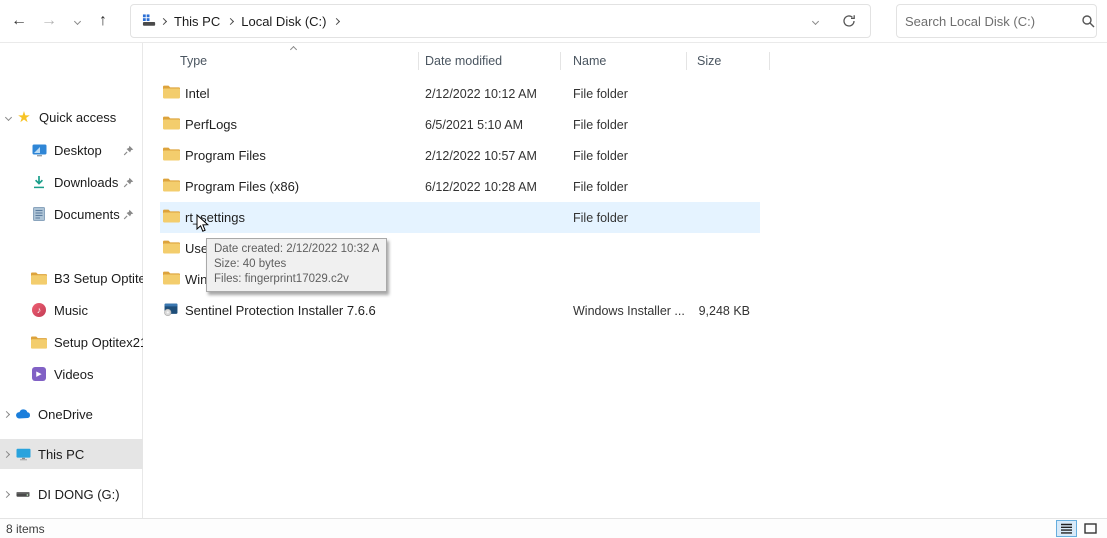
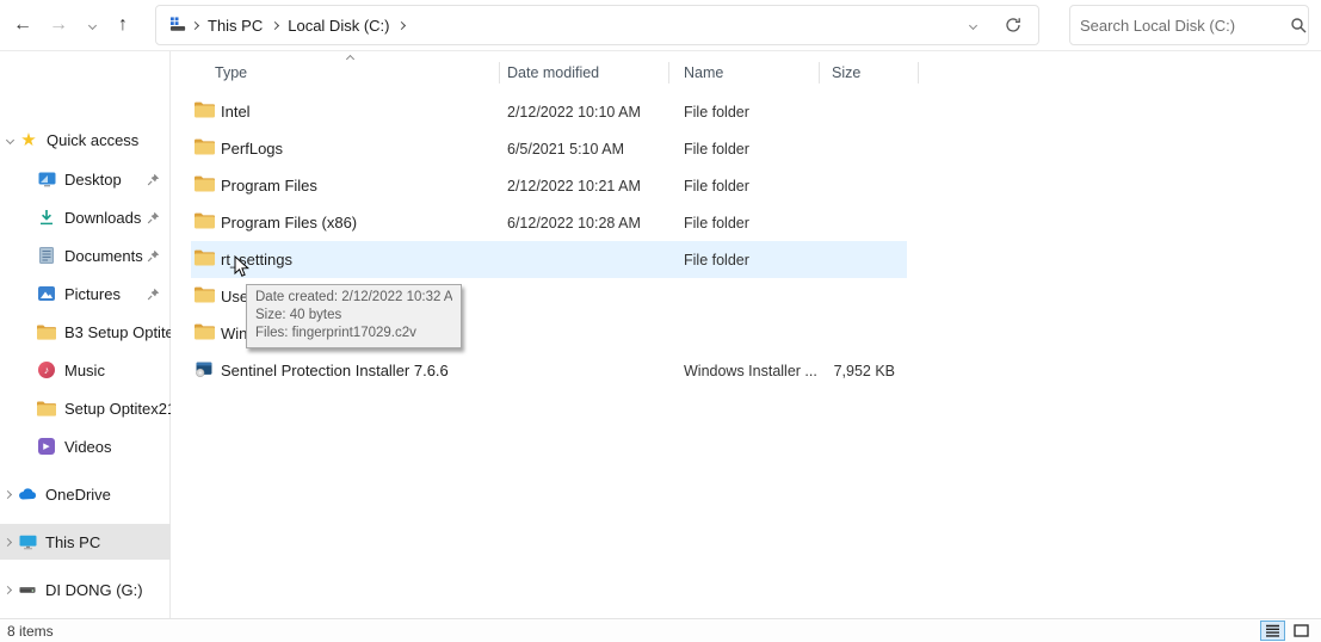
  ←
  →
  ↑
  This PC
  Local Disk (C:)
  Search Local Disk (C:)
  ★
  Quick access
  Desktop
  Downloads
  Documents
+ Pictures
  B3 Setup Optit
  ♪
  Music
  Setup Optitex2
  Videos
  OneDrive
  This PC
  DI DONG (G:)
  Type
  Date modified
  Name
  Size
  Intel
- 2/12/2022 10:12 AM
+ 2/12/2022 10:10 AM
  File folder
  PerfLogs
  6/5/2021 5:10 AM
  File folder
  Program Files
- 2/12/2022 10:57 AM
+ 2/12/2022 10:21 AM
  File folder
  Program Files (x86)
  6/12/2022 10:28 AM
  File folder
  rtsettings
  File folder
  Sentinel Protection Installer 7.6.6
  Windows Installer ...
- 9,248 KB
+ 7,952 KB
  Date created: 2/12/2022 10:32 A
  Size: 40 bytes
  Files: fingerprint17029.c2v
  8 items
